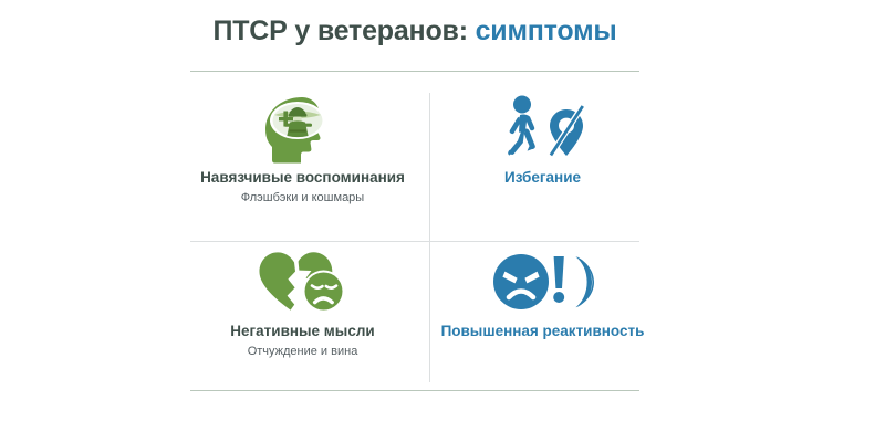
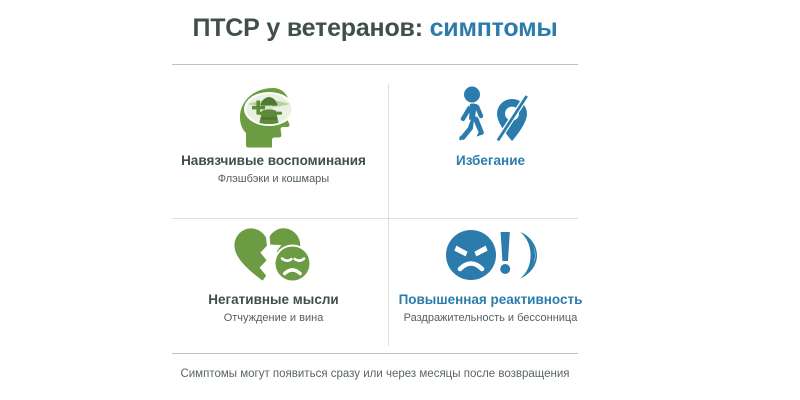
  ПТСР у ветеранов: симптомы
  Навязчивые воспоминания
  Флэшбэки и кошмары
  Избегание
  Негативные мысли
  Отчуждение и вина
  Повышенная реактивность
+ Раздражительность и бессонница
+ Симптомы могут появиться сразу или через месяцы после возвращения
